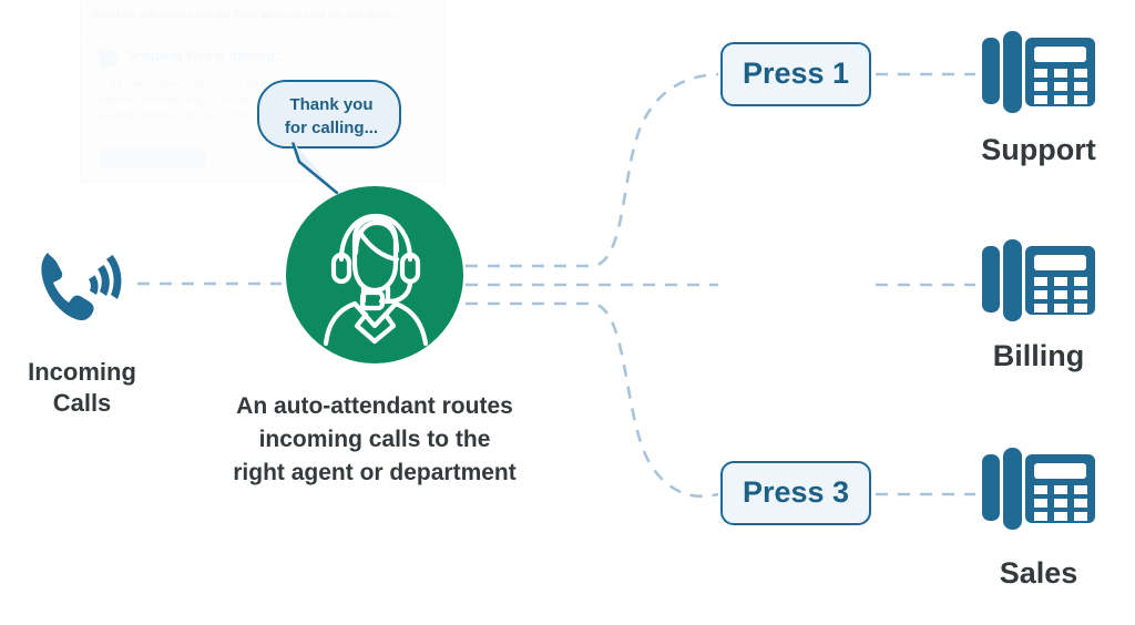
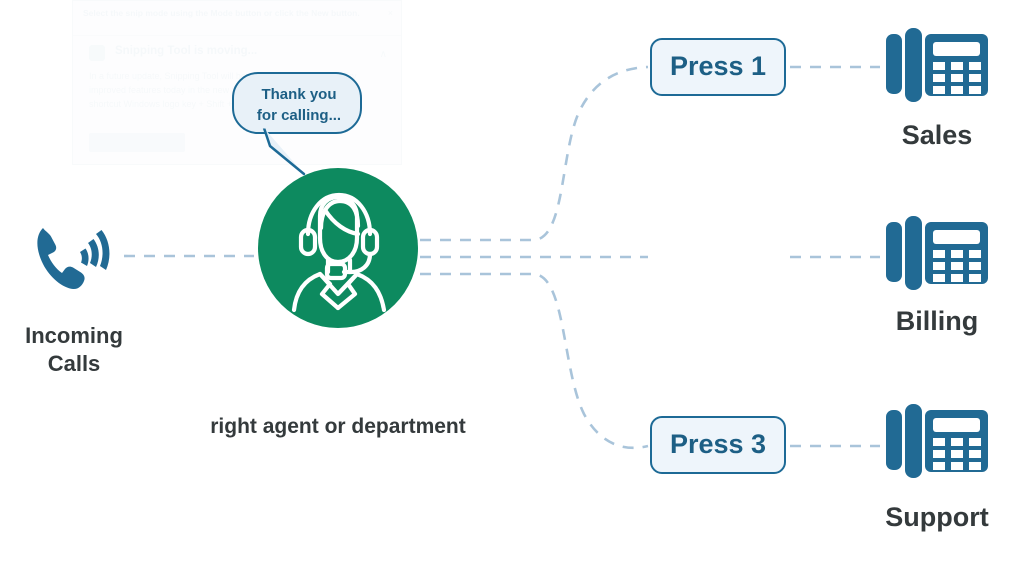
  Incoming
  Calls
  Thank you
  for calling...
- An auto-attendant routes
- incoming calls to the
  right agent or department
  Press 1
  Press 3
- Support
+ Sales
  Billing
- Sales
+ Support
